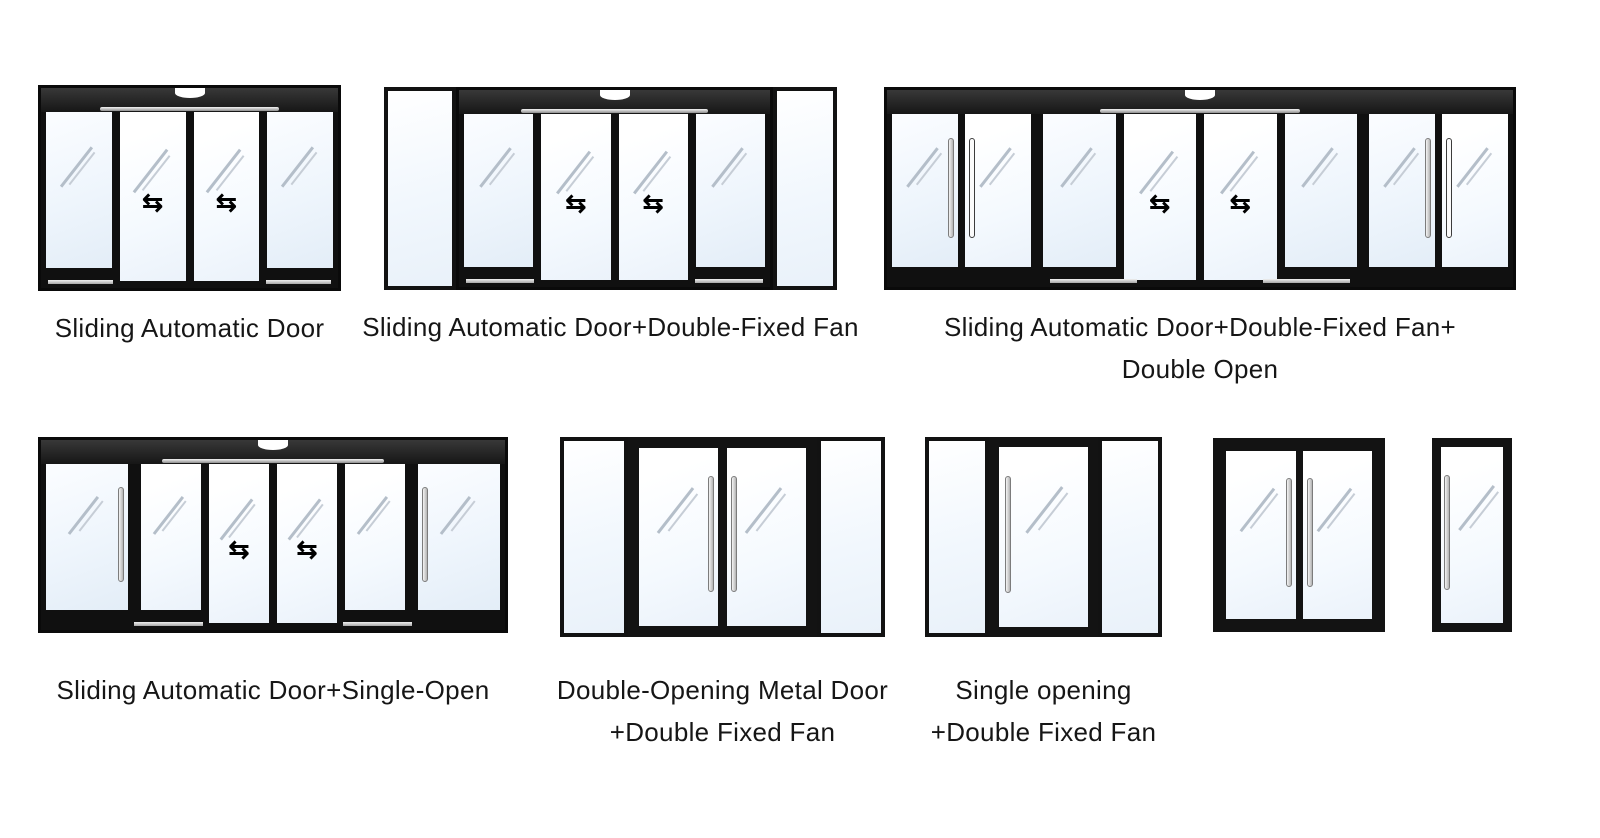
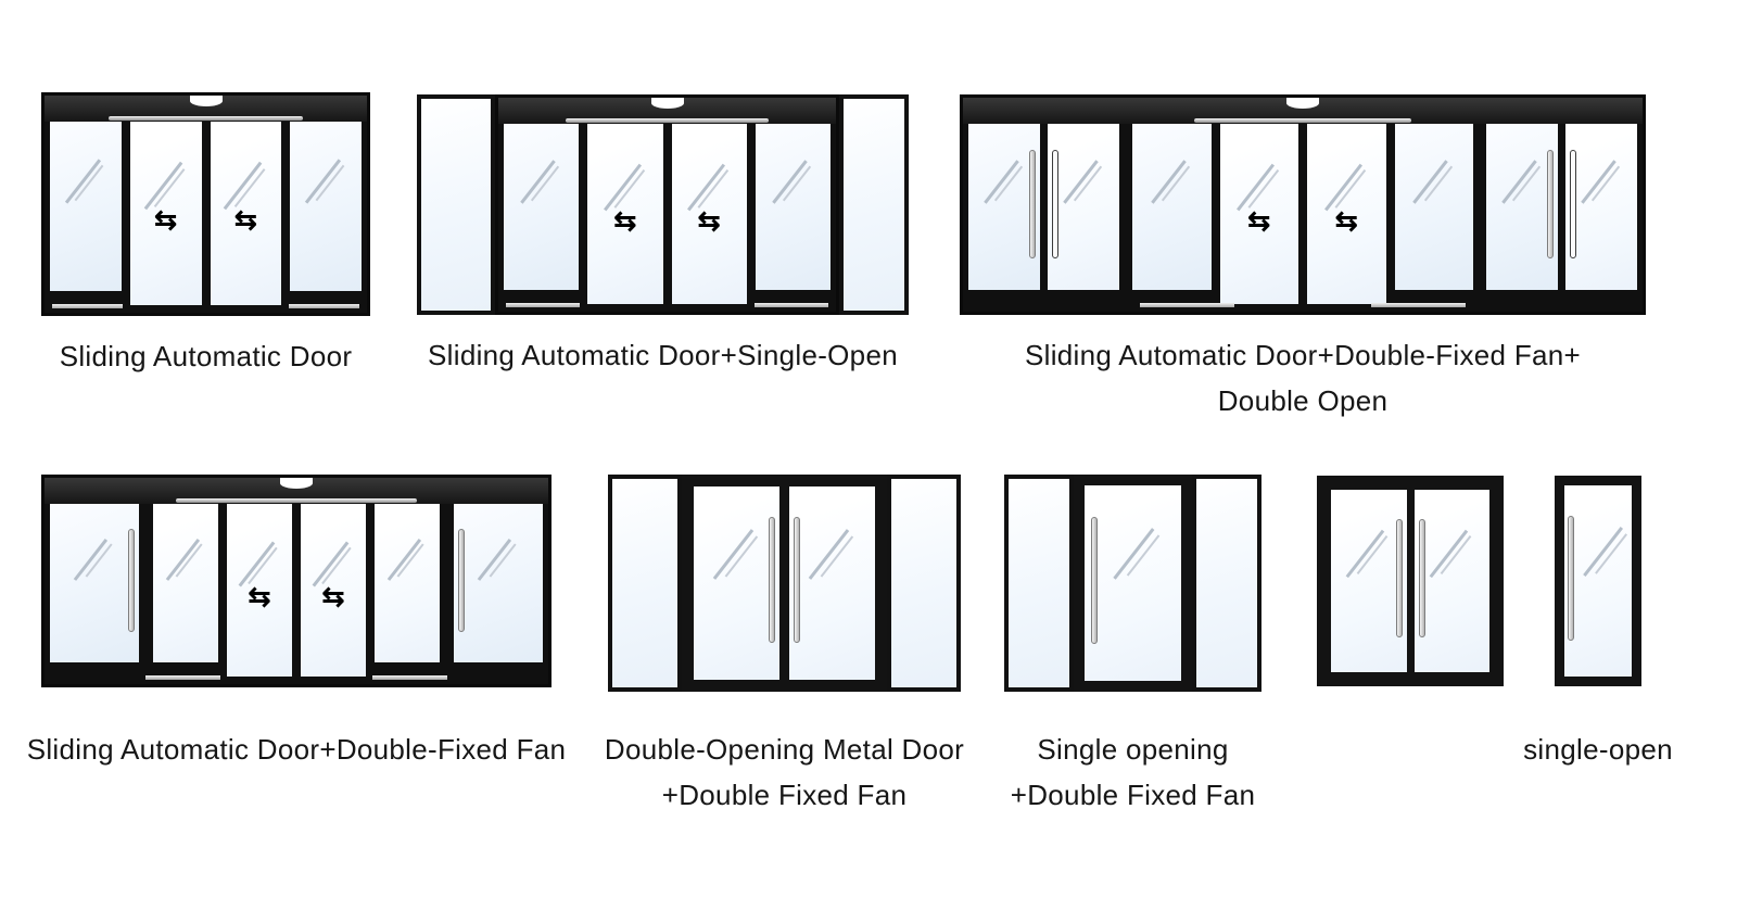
  ⇆
  ⇆
  Sliding Automatic Door
  ⇆
  ⇆
- Sliding Automatic Door+Double-Fixed Fan
+ Sliding Automatic Door+Single-Open
  ⇆
  ⇆
  Sliding Automatic Door+Double-Fixed Fan+
  Double Open
  ⇆
  ⇆
- Sliding Automatic Door+Single-Open
+ Sliding Automatic Door+Double-Fixed Fan
  Double-Opening Metal Door
  +Double Fixed Fan
  Single opening
  +Double Fixed Fan
+ single-open
